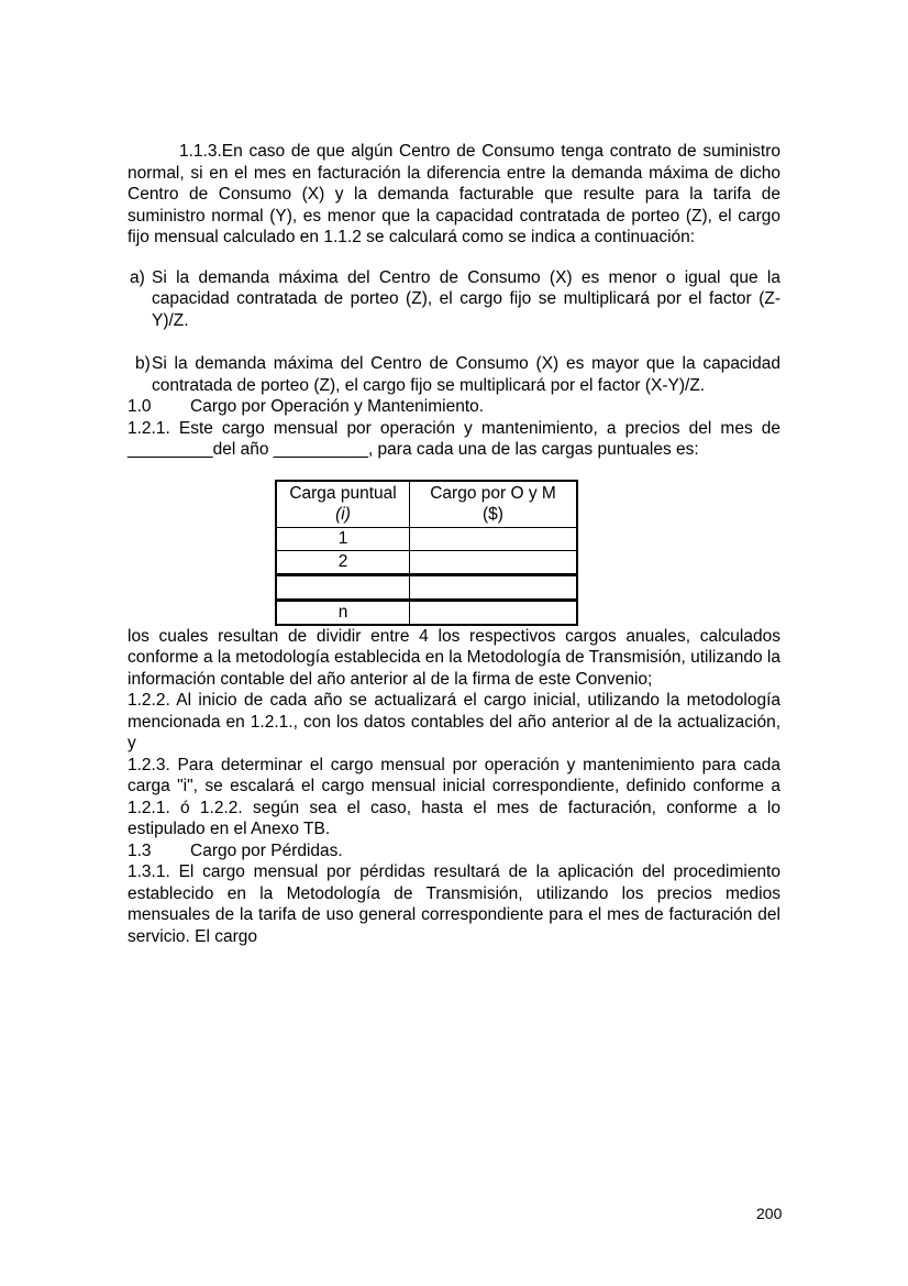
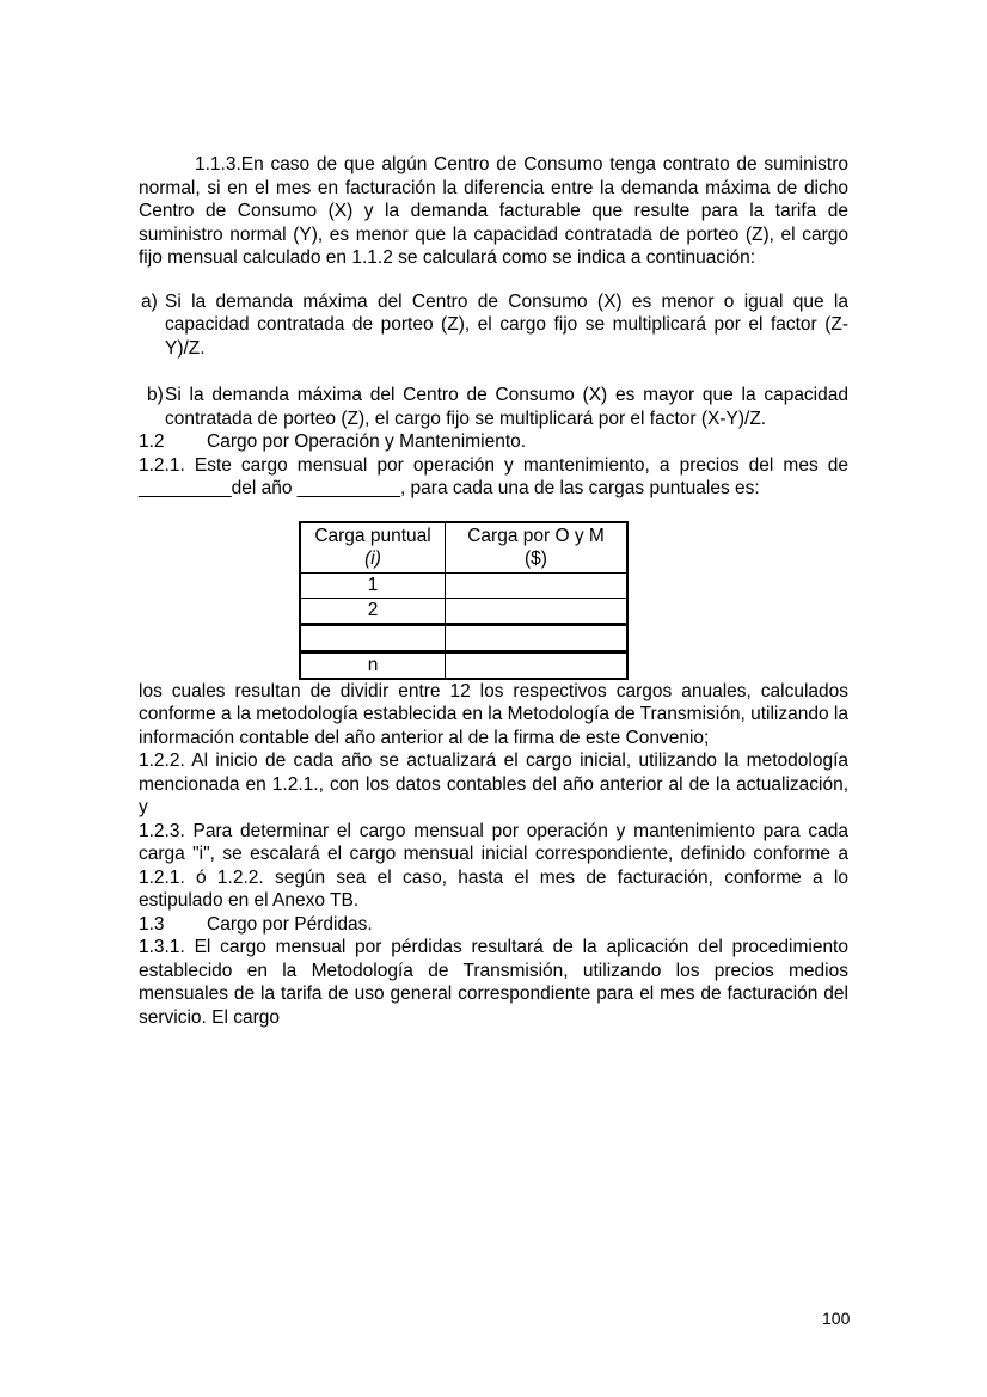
  1.1.3.En caso de que algún Centro de Consumo tenga contrato de suministro normal, si en el mes en facturación la diferencia entre la demanda máxima de dicho Centro de Consumo (X) y la demanda facturable que resulte para la tarifa de suministro normal (Y), es menor que la capacidad contratada de porteo (Z), el cargo fijo mensual calculado en 1.1.2 se calculará como se indica a continuación:
  a)
  Si la demanda máxima del Centro de Consumo (X) es menor o igual que la capacidad contratada de porteo (Z), el cargo fijo se multiplicará por el factor (Z-Y)/Z.
  b)
  Si la demanda máxima del Centro de Consumo (X) es mayor que la capacidad contratada de porteo (Z), el cargo fijo se multiplicará por el factor (X-Y)/Z.
- 1.0 Cargo por Operación y Mantenimiento.
+ 1.2 Cargo por Operación y Mantenimiento.
  1.2.1. Este cargo mensual por operación y mantenimiento, a precios del mes de _________del año __________, para cada una de las cargas puntuales es:
- Carga puntual (i)	Cargo por O y M ($)
+ Carga puntual (i)	Carga por O y M ($)
  1
  2
  n
- los cuales resultan de dividir entre 4 los respectivos cargos anuales, calculados conforme a la metodología establecida en la Metodología de Transmisión, utilizando la información contable del año anterior al de la firma de este Convenio;
+ los cuales resultan de dividir entre 12 los respectivos cargos anuales, calculados conforme a la metodología establecida en la Metodología de Transmisión, utilizando la información contable del año anterior al de la firma de este Convenio;
  1.2.2. Al inicio de cada año se actualizará el cargo inicial, utilizando la metodología mencionada en 1.2.1., con los datos contables del año anterior al de la actualización, y
  1.2.3. Para determinar el cargo mensual por operación y mantenimiento para cada carga "i", se escalará el cargo mensual inicial correspondiente, definido conforme a 1.2.1. ó 1.2.2. según sea el caso, hasta el mes de facturación, conforme a lo estipulado en el Anexo TB.
  1.3 Cargo por Pérdidas.
  1.3.1. El cargo mensual por pérdidas resultará de la aplicación del procedimiento establecido en la Metodología de Transmisión, utilizando los precios medios mensuales de la tarifa de uso general correspondiente para el mes de facturación del servicio. El cargo
- 200
+ 100
